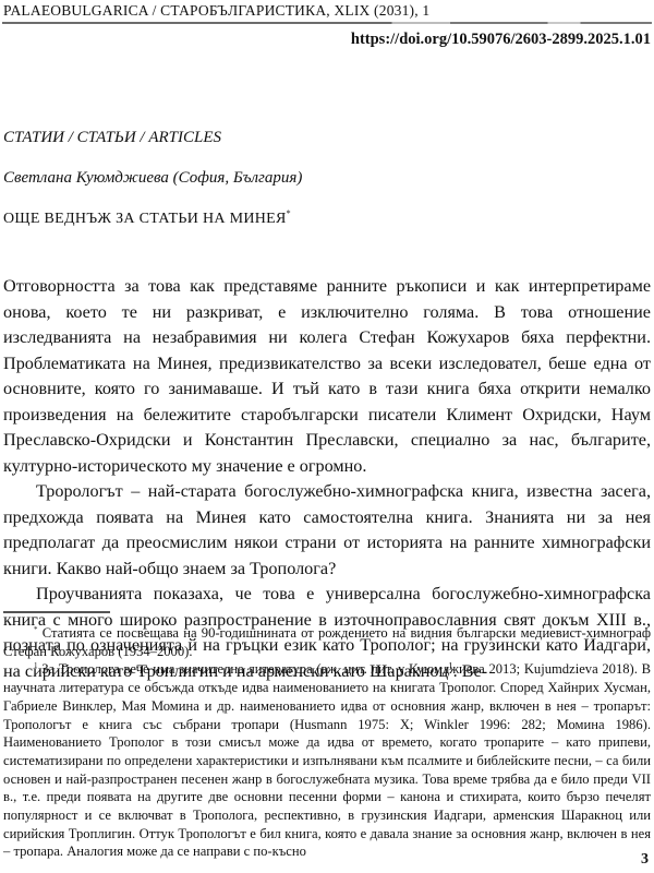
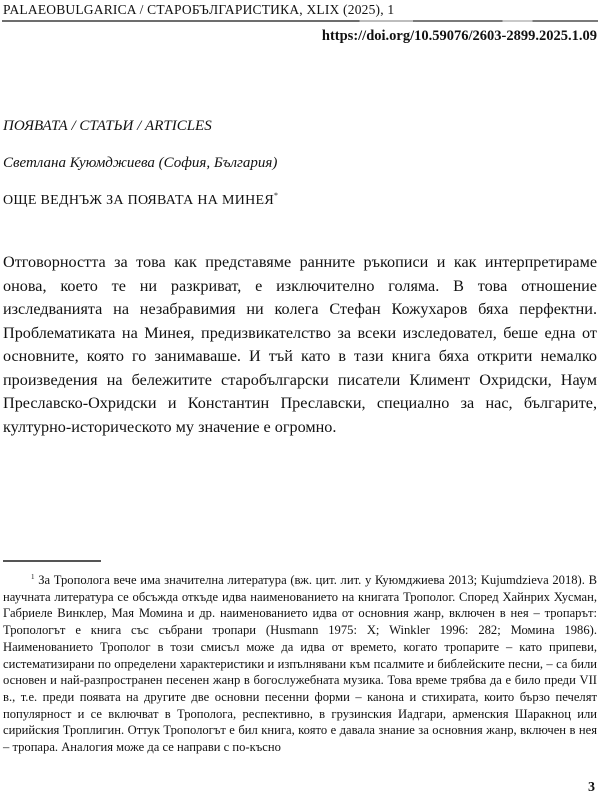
- PALAEOBULGARICA / СТАРОБЪЛГАРИСТИКА, XLIX (2031), 1
+ PALAEOBULGARICA / СТАРОБЪЛГАРИСТИКА, XLIX (2025), 1
- https://doi.org/10.59076/2603-2899.2025.1.01
+ https://doi.org/10.59076/2603-2899.2025.1.09
- СТАТИИ / СТАТЬИ / ARTICLES
+ ПОЯВАТА / СТАТЬИ / ARTICLES
  Светлана Куюмджиева (София, България)
- ОЩЕ ВЕДНЪЖ ЗА СТАТЬИ НА МИНЕЯ*
+ ОЩЕ ВЕДНЪЖ ЗА ПОЯВАТА НА МИНЕЯ*
  Отговорността за това как представяме ранните ръкописи и как интерпретираме онова, което те ни разкриват, е изключително голяма. В това отношение изследванията на незабравимия ни колега Стефан Кожухаров бяха перфектни. Проблематиката на Минея, предизвикателство за всеки изследовател, беше една от основните, която го занимаваше. И тъй като в тази книга бяха открити немалко произведения на бележитите старобългарски писатели Климент Охридски, Наум Преславско-Охридски и Константин Преславски, специално за нас, българите, културно-историческото му значение е огромно.
- Трopологът – най-старата богослужебно-химнографска книга, известна засега, предхожда появата на Минея като самостоятелна книга. Знанията ни за нея предполагат да преосмислим някои страни от историята на ранните химнографски книги. Какво най-общо знаем за Трополога?
- Проучванията показаха, че това е универсална богослужебно-химнографска книга с много широко разпространение в източноправославния свят докъм XIII в., позната по означенията й на гръцки език като Трополог; на грузински като Иадгари, на сирийски като Троплигин и на арменски като Шаракноц1. Ве-
- * Статията се посвещава на 90-годишнината от рождението на видния български медиевист-химнограф Стефан Кожухаров (1934–2000).
  1 За Трополога вече има значителна литература (вж. цит. лит. у Куюмджиева 2013; Kujumdzieva 2018). В научната литература се обсъжда откъде идва наименованието на книгата Трополог. Според Хайнрих Хусман, Габриеле Винклер, Мая Момина и др. наименованието идва от основния жанр, включен в нея – тропарът: Трополoгът е книга със събрани тропари (Husmann 1975: X; Winkler 1996: 282; Момина 1986). Наименованието Трополог в този смисъл може да идва от времето, когато тропарите – като припеви, систематизирани по определени характеристики и изпълнявани към псалмите и библейските песни, – са били основен и най-разпространен песенен жанр в богослужебната музика. Това време трябва да е било преди VII в., т.е. преди появата на другите две основни песенни форми – канона и стихирата, които бързо печелят популярност и се включват в Трополога, респективно, в грузинския Иадгари, арменския Шаракноц или сирийския Троплигин. Оттук Трополoгът е бил книга, която е давала знание за основния жанр, включен в нея – тропара. Аналогия може да се направи с по-късно
  3
